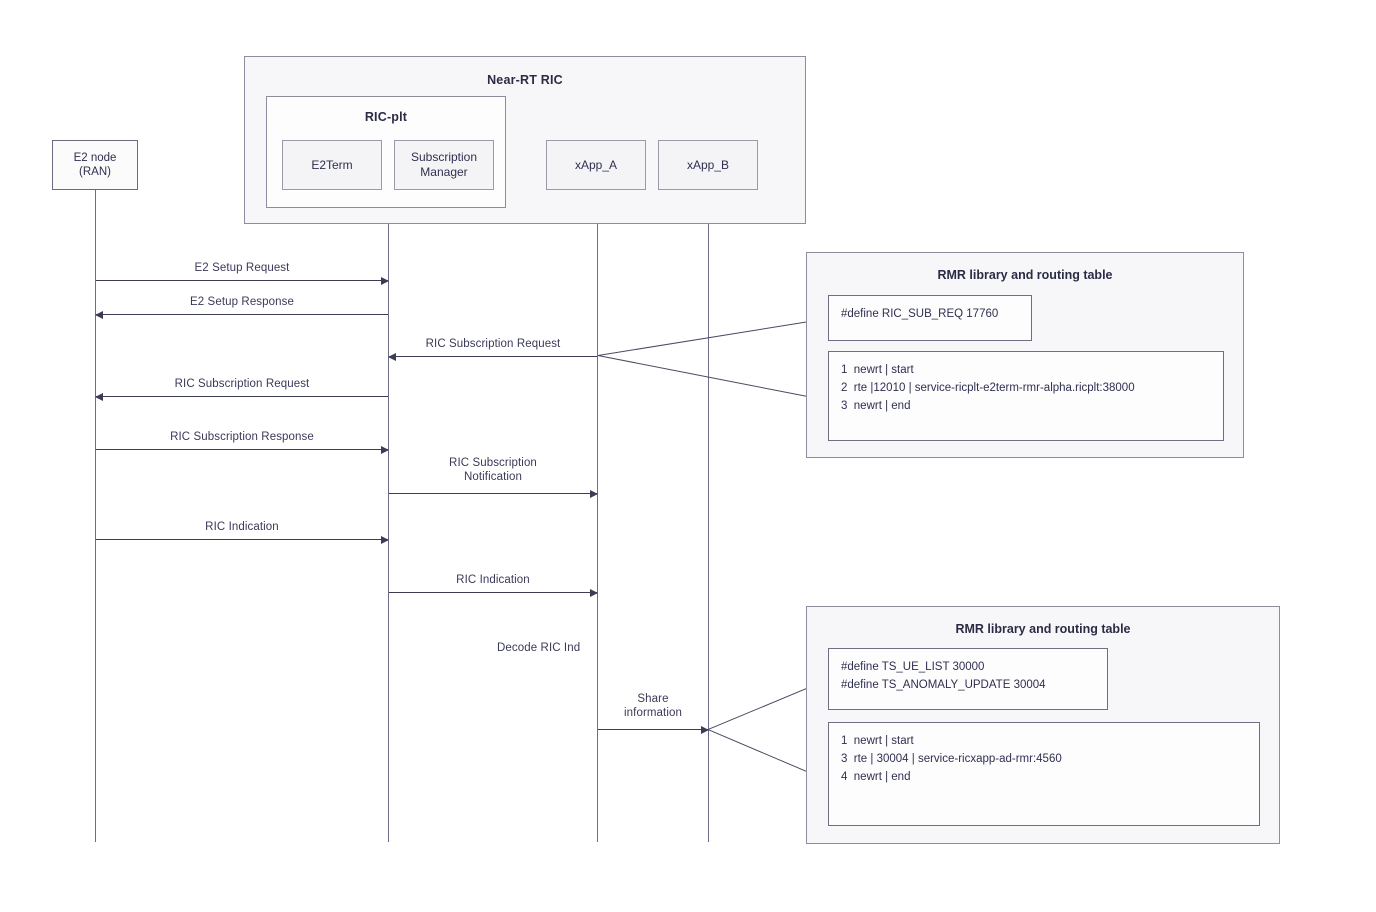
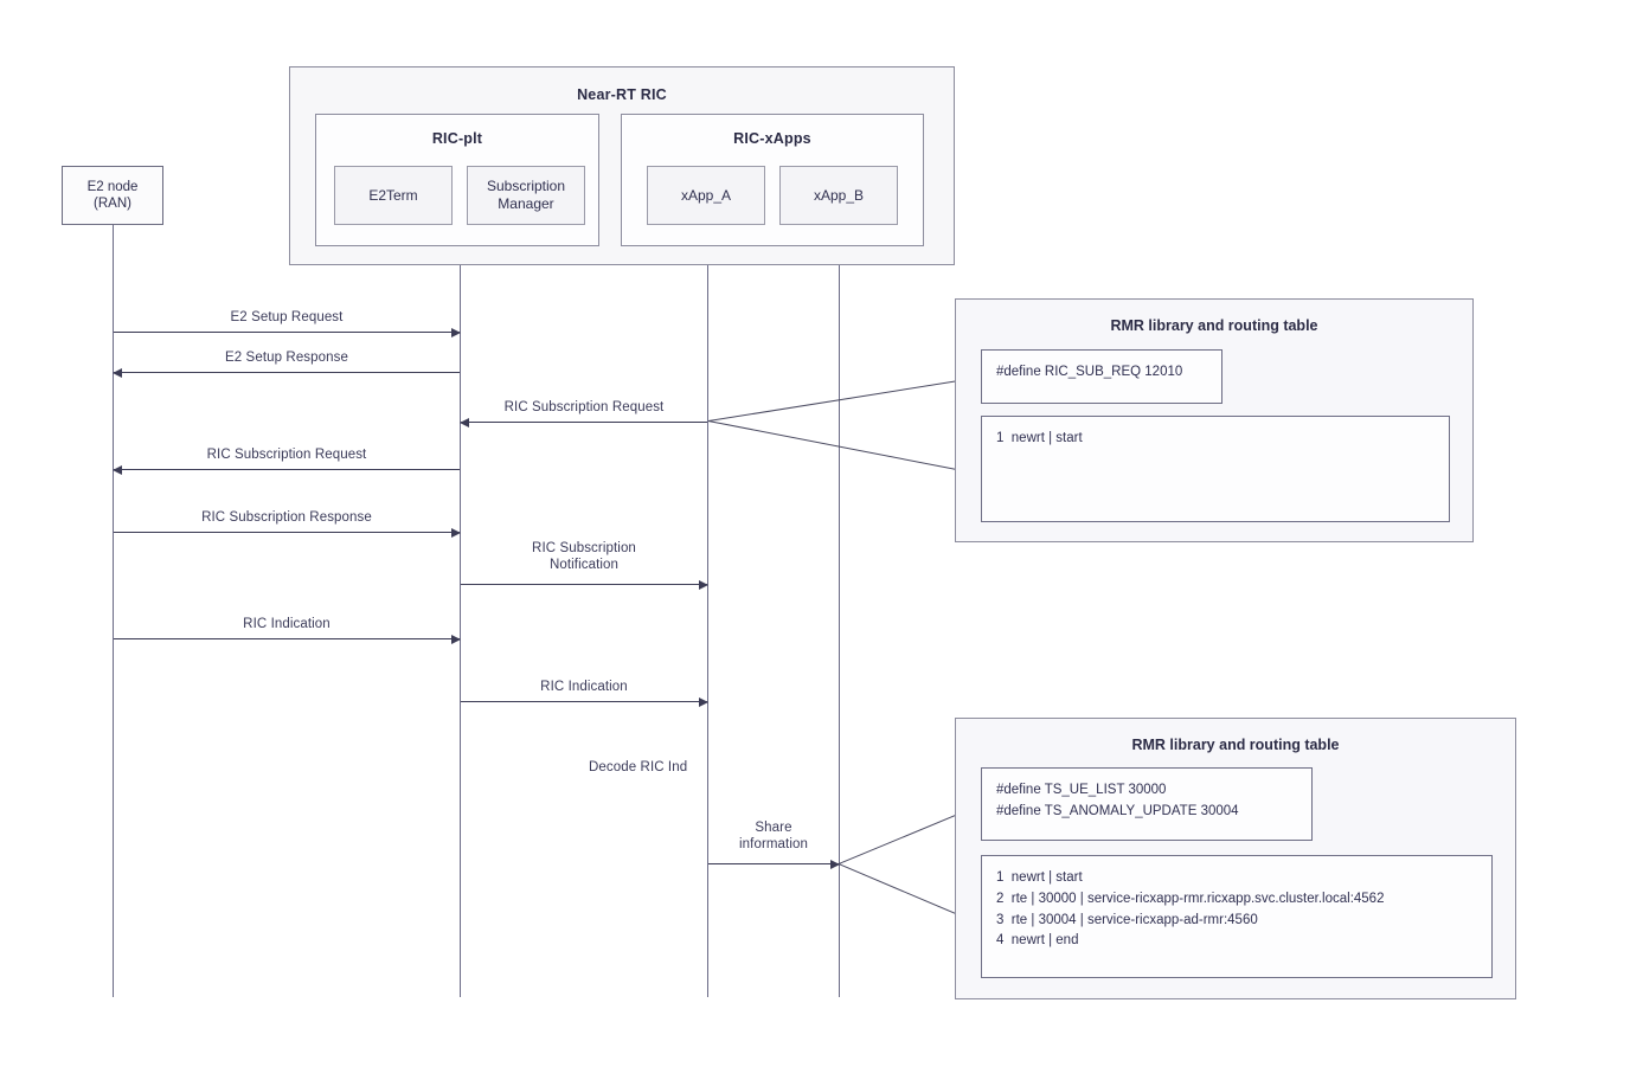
  Near-RT RIC
  RIC-plt
  E2Term
  Subscription
  Manager
+ RIC-xApps
  xApp_A
  xApp_B
  E2 node
  (RAN)
  E2 Setup Request
  E2 Setup Response
  RIC Subscription Request
  RIC Subscription Request
  RIC Subscription Response
  RIC Subscription
  Notification
  RIC Indication
  RIC Indication
  Decode RIC Ind
  Share
  information
  RMR library and routing table
- #define RIC_SUB_REQ 17760
+ #define RIC_SUB_REQ 12010
  1 newrt | start
- 2 rte |12010 | service-ricplt-e2term-rmr-alpha.ricplt:38000
- 3 newrt | end
  RMR library and routing table
  #define TS_UE_LIST 30000
  #define TS_ANOMALY_UPDATE 30004
  1 newrt | start
+ 2 rte | 30000 | service-ricxapp-rmr.ricxapp.svc.cluster.local:4562
  3 rte | 30004 | service-ricxapp-ad-rmr:4560
  4 newrt | end
